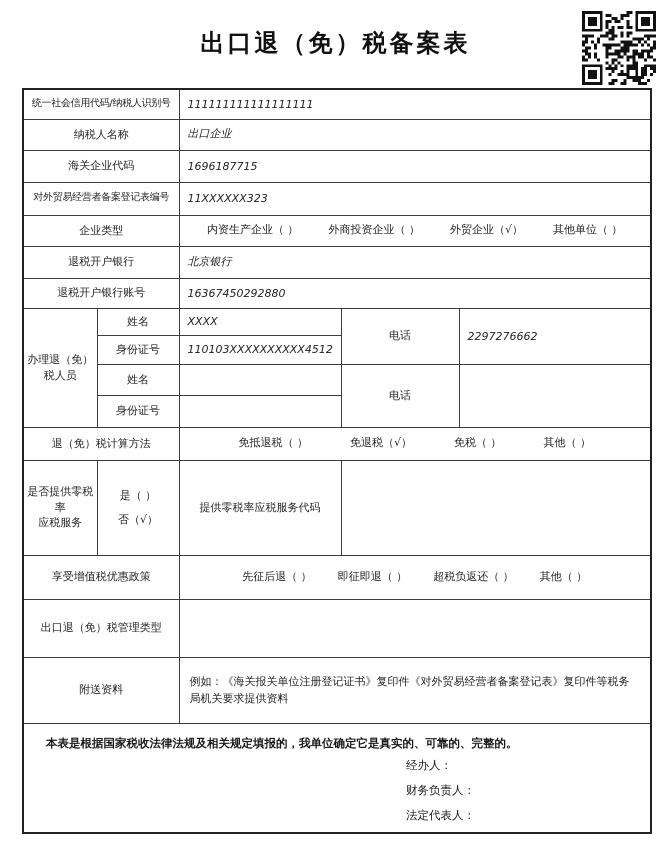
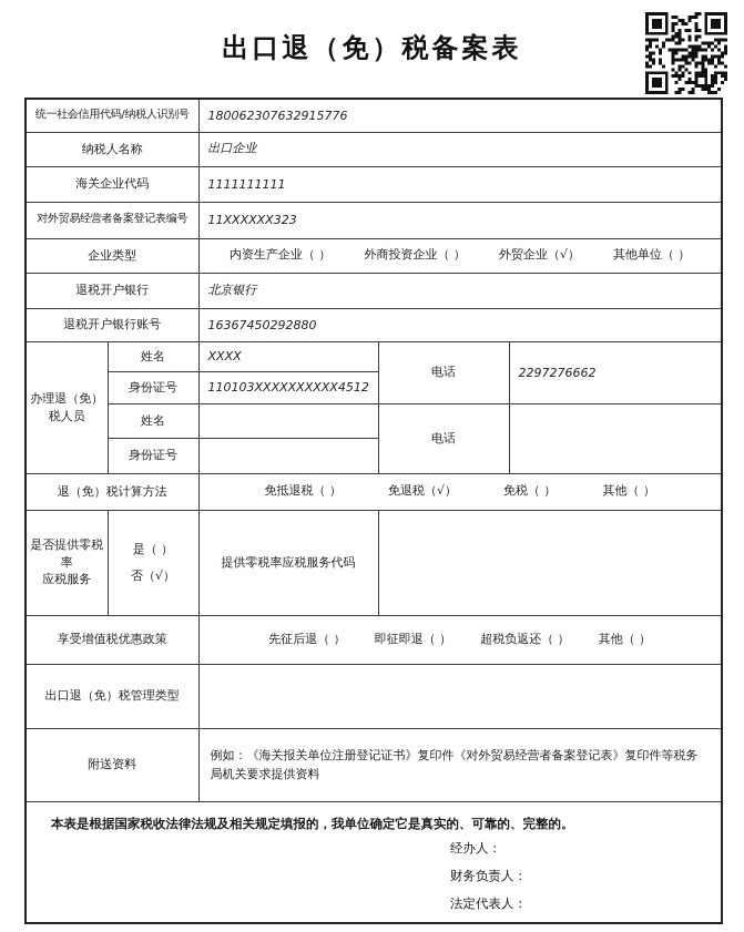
  出口退（免）税备案表
- 统一社会信用代码/纳税人识别号	111111111111111111
+ 统一社会信用代码/纳税人识别号	180062307632915776
  纳税人名称	出口企业
- 海关企业代码	1696187715
+ 海关企业代码	1111111111
  对外贸易经营者备案登记表编号	11XXXXXX323
  企业类型	内资生产企业（ ） 外商投资企业（ ） 外贸企业（√） 其他单位（ ）
  退税开户银行	北京银行
  退税开户银行账号	16367450292880
  办理退（免） 税人员	姓名	XXXX	电话	2297276662
  身份证号	110103XXXXXXXXXX4512
  姓名		电话
  身份证号
  退（免）税计算方法	免抵退税（ ） 免退税（√） 免税（ ） 其他（ ）
  是否提供零税率 应税服务	是（ ） 否（√）	提供零税率应税服务代码
  享受增值税优惠政策	先征后退（ ） 即征即退（ ） 超税负返还（ ） 其他（ ）
  出口退（免）税管理类型
  附送资料	例如：《海关报关单位注册登记证书》复印件《对外贸易经营者备案登记表》复印件等税务局机关要求提供资料
  本表是根据国家税收法律法规及相关规定填报的，我单位确定它是真实的、可靠的、完整的。 经办人： 财务负责人： 法定代表人：
